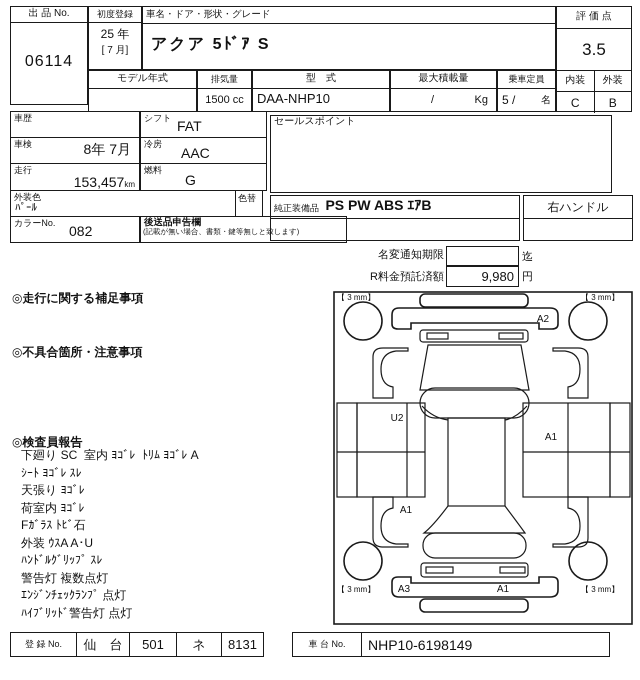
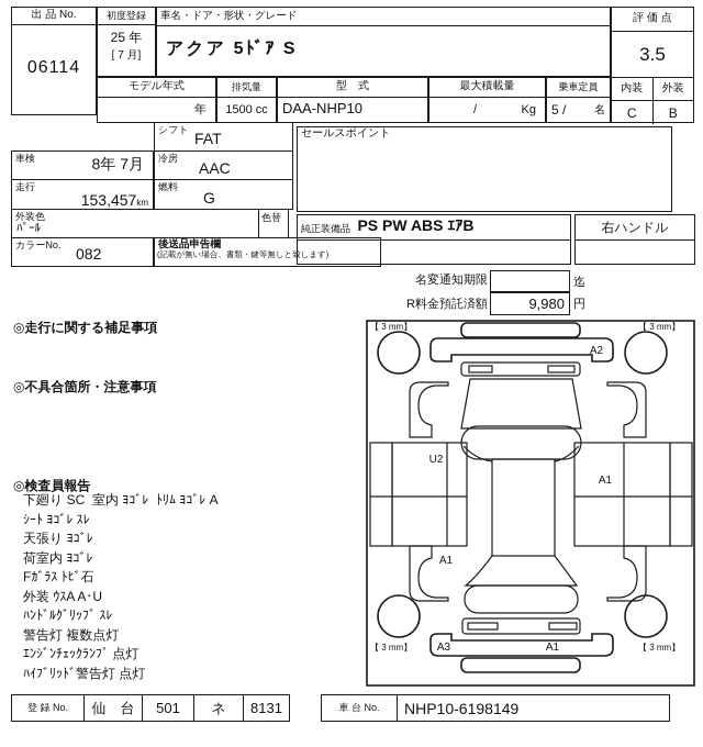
  出 品 No.
  06114
  初度登録
  25 年
  [ 7 月]
  車名・ドア・形状・グレード
  アクア 5ﾄﾞｱ S
  モデル年式
+ 年
  排気量
  1500 cc
  型 式
  DAA-NHP10
  最大積載量
  /
  Kg
  乗車定員
  5 /
  名
  評 価 点
  3.5
  内装
  外装
  C
  B
- 車歴
  車検
  8年 7月
  走行
  153,457
  km
  シフト
  FAT
  冷房
  AAC
  燃料
  G
  外装色
  ﾊﾟｰﾙ
  色替
  カラーNo.
  082
  後送品申告欄
  (記載が無い場合、書類・鍵等無しと致します)
  セールスポイント
  純正装備品 PS PW ABS ｴｱB
  右ハンドル
  名変通知期限
  迄
  R料金預託済額
  9,980
  円
  ◎走行に関する補足事項
  ◎不具合箇所・注意事項
  ◎検査員報告
  下廻り SC 室内 ﾖｺﾞﾚ ﾄﾘﾑ ﾖｺﾞﾚ A
  ｼｰﾄ ﾖｺﾞﾚ ｽﾚ
  天張り ﾖｺﾞﾚ
  荷室内 ﾖｺﾞﾚ
  Fｶﾞﾗｽ ﾄﾋﾞ石
  外装 ｳｽA A･U
  ﾊﾝﾄﾞﾙｸﾞﾘｯﾌﾟ ｽﾚ
  警告灯 複数点灯
  ｴﾝｼﾞﾝﾁｪｯｸﾗﾝﾌﾟ 点灯
  ﾊｲﾌﾞﾘｯﾄﾞ警告灯 点灯
  【 3 mm】
  【 3 mm】
  【 3 mm】
  【 3 mm】
  A2
  U2
  A1
  A1
  A3
  A1
  登 録 No.
  仙 台
  501
  ネ
  8131
  車 台 No.
  NHP10-6198149
